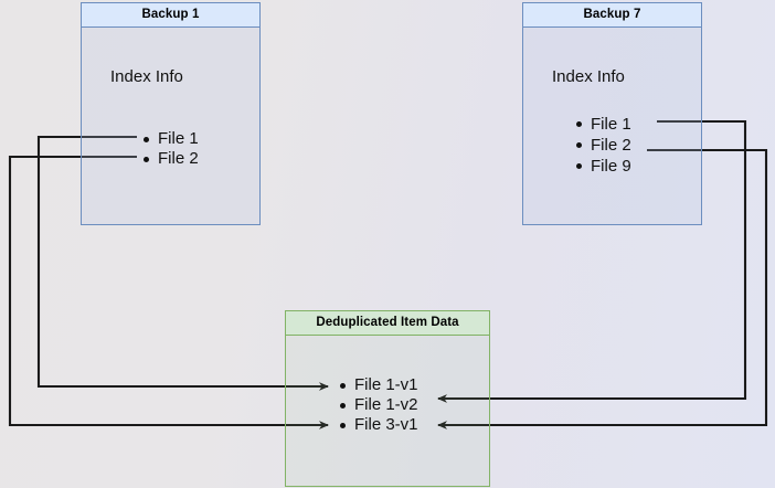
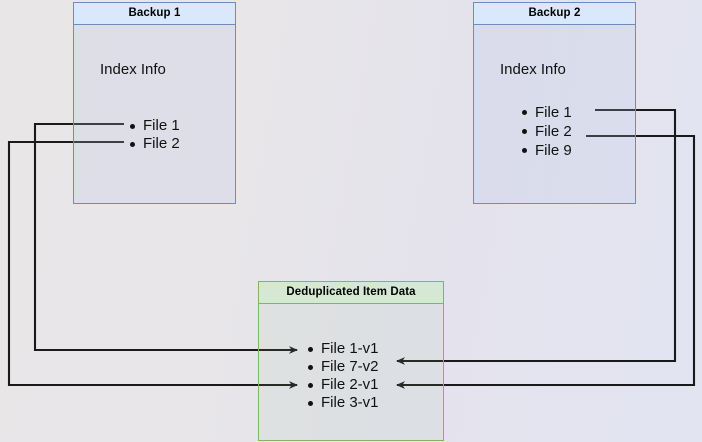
  Backup 1
  Index Info
  File 1
  File 2
- Backup 7
+ Backup 2
  Index Info
  File 1
  File 2
  File 9
  Deduplicated Item Data
  File 1-v1
- File 1-v2
+ File 7-v2
+ File 2-v1
  File 3-v1
